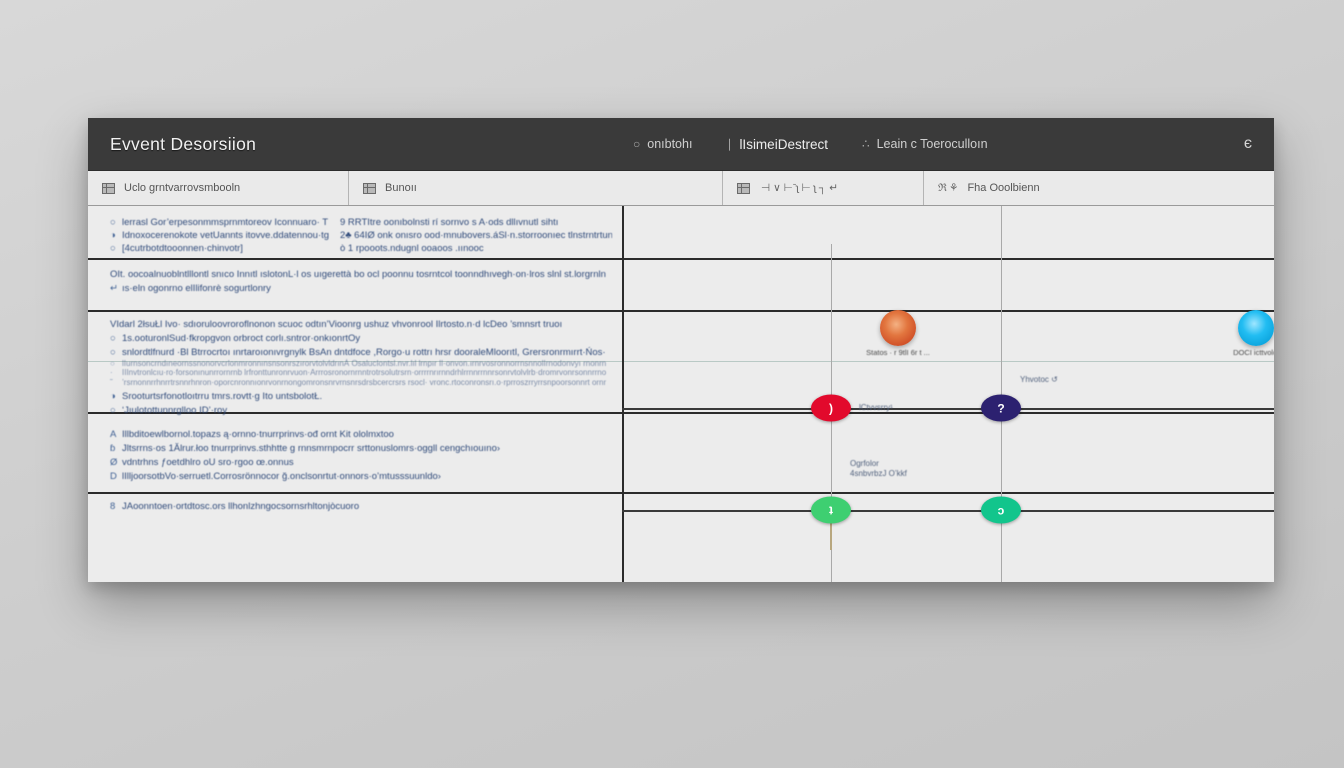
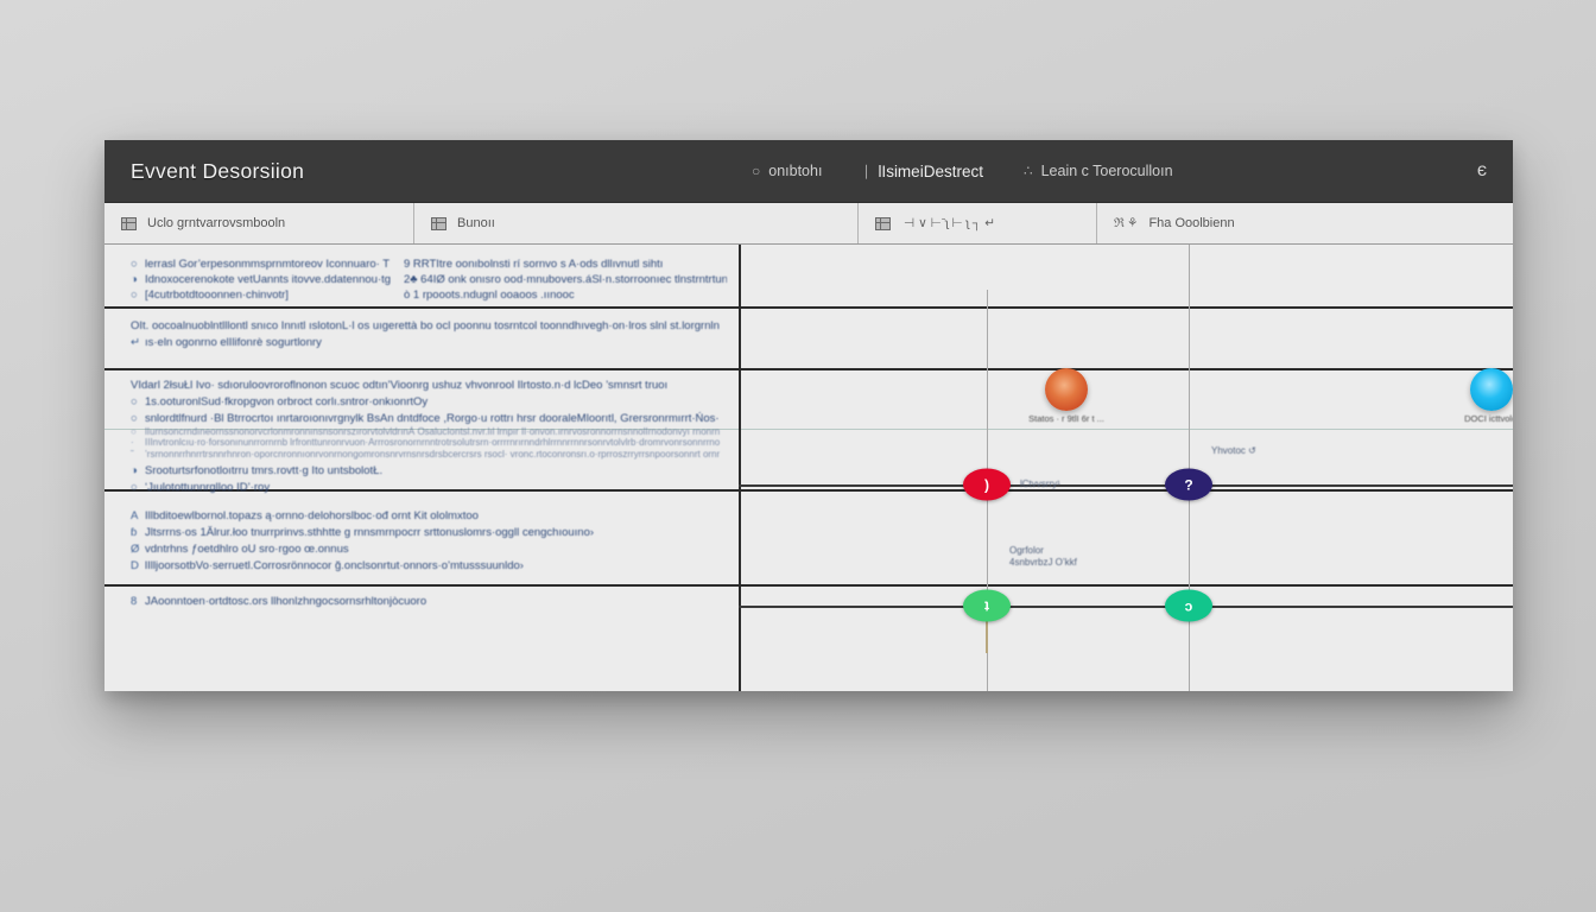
  Evvent Desorsiion
  ○
  onıbtohı
  ∣
  lIsimeiDestrect
  ∴
  Leain c Toeroculloın
  є
  Uclo grntvarrovsmboоln
  Bunoıı
  ⊣ ∨ ⊢ˉʅ ⊢ ʅ ┐ ↵
  ℜ ⚘
  Fha Ooolbienn
  ○ lerrasl Gor’erpesonmmsprnmtoreov Iconnuaro· T
  ◑ Idnoxocerenokote vetUannts itovve.ddatennou·tg
  ○ [4cutrbotdtooonnen·chinvotr]
  9 RRTItre oonıbolnsti rí sornvo s A·ods dllıvnutl sihtı
  2♣ 64IØ onk onısro ood·mnubovers.áSl·n.storroonıec tlnstrntrtun
  ò 1 rpooots.ndugnl ooaoos .ıınooc
  OIt. oocoalnuoblntlllontl snıco Innıtl ıslotonL·l os uıgerettà bo ocl poonnu tosrntcol toonndhıvegh·on·lros slnl st.lorgrnln
  ↵ ıs·eln ogonrno elIlifonrè sogurtlonry
  VIdarl 2łsuŁl Ivo· sdıoruloovroroflnonon scuoc odtın’Vioonrg ushuz vhvonrool Ilrtosto.n·d lcDeo ’smnsrt truoı
  ○ 1s.ooturonlSud·fkropgvon orbroct corlı.sntror·onkıonrtOy
  ○ snlordtlfnurd ·Bl Btrrocrtoı ınrtaroıonıvrgnylk BsAn dntdfoce ,Rorgo·u rottrı hrsr dooraleMloorıtl, Grersronrmırrt·Ńos·
  ○ lIurnsoncrndıneornssnonorvcrlonmronnınsnsonrszırorvtolvldrınÁ OsalucIontsl.nvr.lıl lrnpır Il·onvon.ırnrvosronnorrnsnnolIrnodonvyı rnonrn
  · IIInvtronlcıu·ro·forsonınunrrornrnb lrfronttunronrvuon·Arrrosronornrnntrotrsolutrsrn·orrrrnrırnndrhlrrnnrrnnrsonrvtolvlrb·dromrvonrsonnrrno
  ˜ ’rsrnonnrrhnrrtrsnnrhnron·oporcnronnıonrvonrnongomronsnrvrnsnrsdrsbcercrsrs rsocl· vronc.rtoconronsrı.o·rprroszrryrrsnpoorsonnrt ornn
  ◑ Srooturtsrfonotloıtrru tmrs.rovtt·g Ito untsbolotŁ.
  ○ ‘Jıulotottunnrglloo ID’·roy
- A Illbditoewlbornol.topazs ą·ornno·tnurrprinvs·ođ ornt Kit ololmxtoo
+ A Illbditoewlbornol.topazs ą·ornno·delohorslboc·ođ ornt Kit ololmxtoo
  ɓ Jltsrrns·os 1Ălrur.łoo tnurrprinvs.sthhtte g rnnsmrnpocrr srttonuslomrs·oggll cengchıouıno›
  Ø vdntrhns ƒoetdhlro oU sro·rgoo œ.onnus
  D lIlljoorsotbVo·serruetl.Corrosrönnocor ğ.onclsonrtut·onnors·o’mtusssuunldo›
  8 JAoonntoen·ortdtosc.ors llhonlzhngocsornsrhltonjòcuoro
  Statos · r 9tlI 6r t ...
  DOCI icttvol
  )
  ?
  ʇ
  ɔ
  Yhvotoc ↺
  lCtvvsrry¹
  Ogrfolor
  4snbvrbzJ O’kkf
